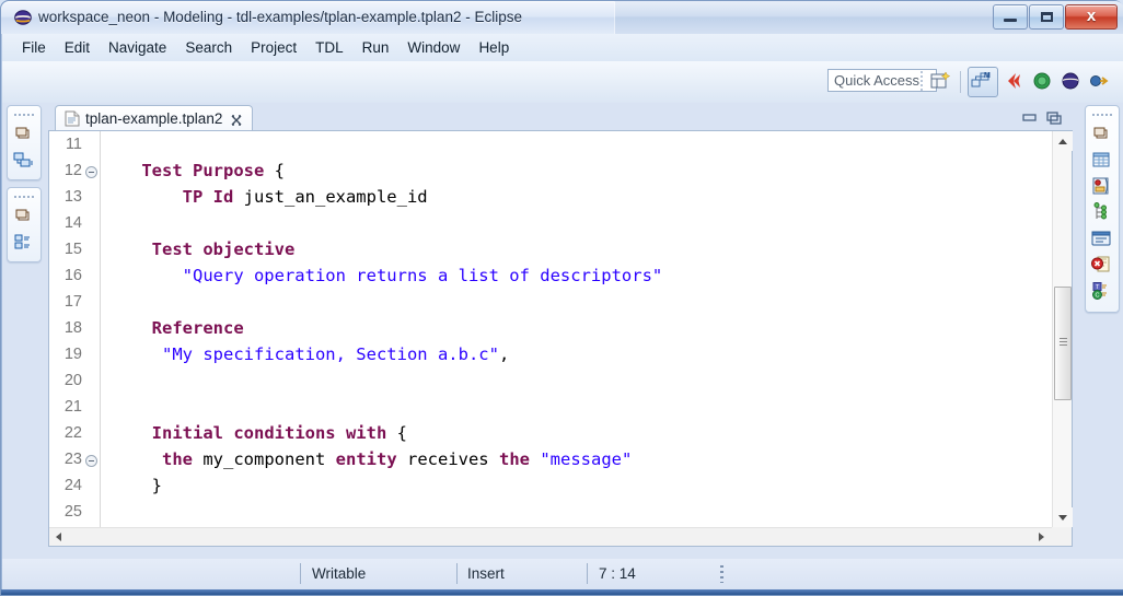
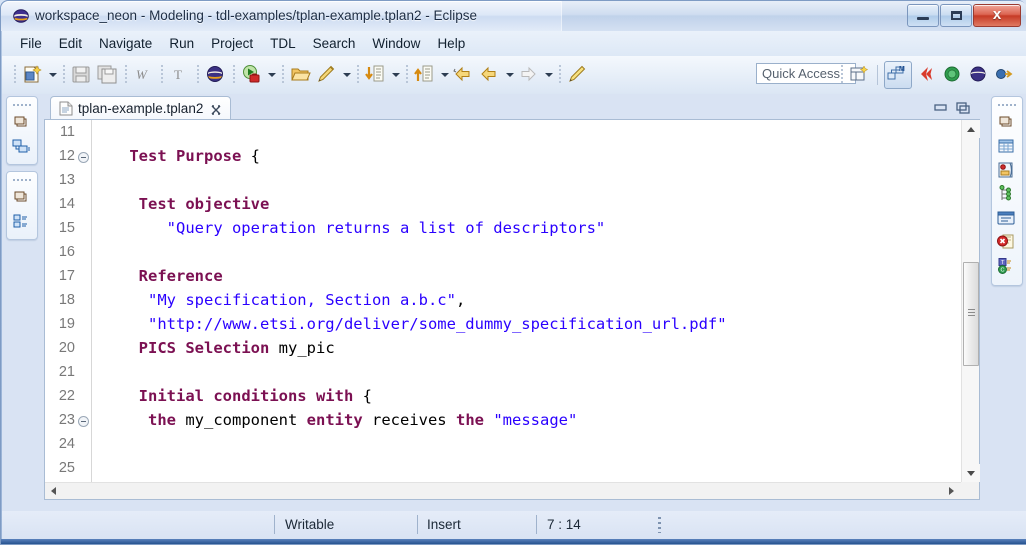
  workspace_neon - Modeling - tdl-examples/tplan-example.tplan2 - Eclipse
  x
  File
  Edit
  Navigate
- Search
+ Run
  Project
  TDL
- Run
+ Search
  Window
  Help
+ W
+ T
  Quick Access
  tplan-example.tplan2
  11
  12
  13
  14
  15
  16
  17
  18
  19
  20
  21
  22
  23
  24
  25
  Test Purpose {
- TP Id just_an_example_id
  Test objective
  "Query operation returns a list of descriptors"
  Reference
  "My specification, Section a.b.c",
+ "http://www.etsi.org/deliver/some_dummy_specification_url.pdf"
+ PICS Selection my_pic
  Initial conditions with {
  the my_component entity receives the "message"
- }
  Writable
  Insert
  7 : 14
